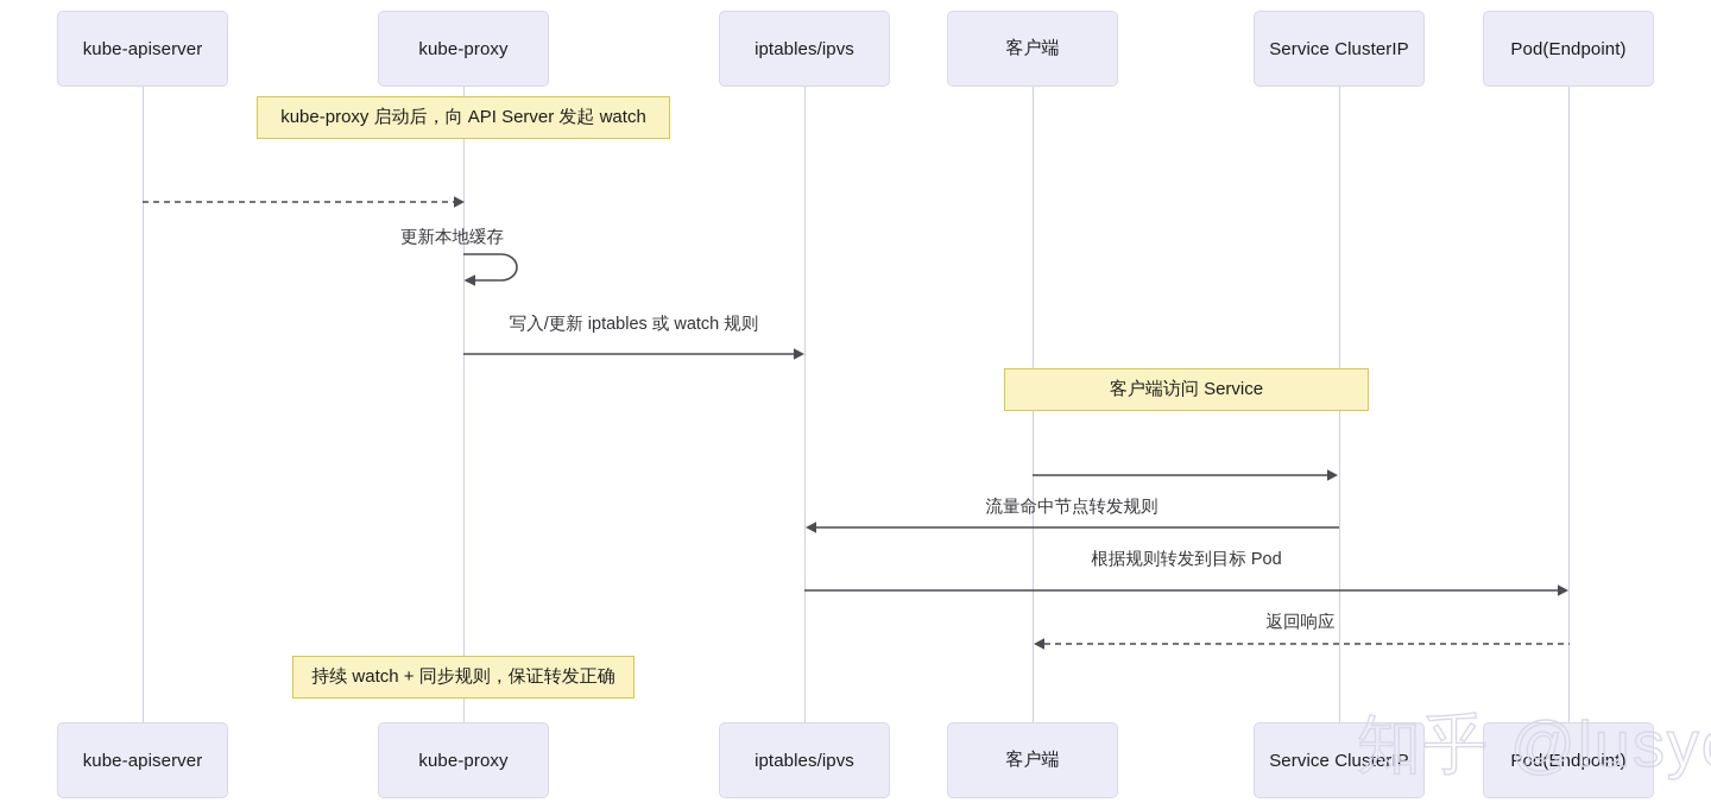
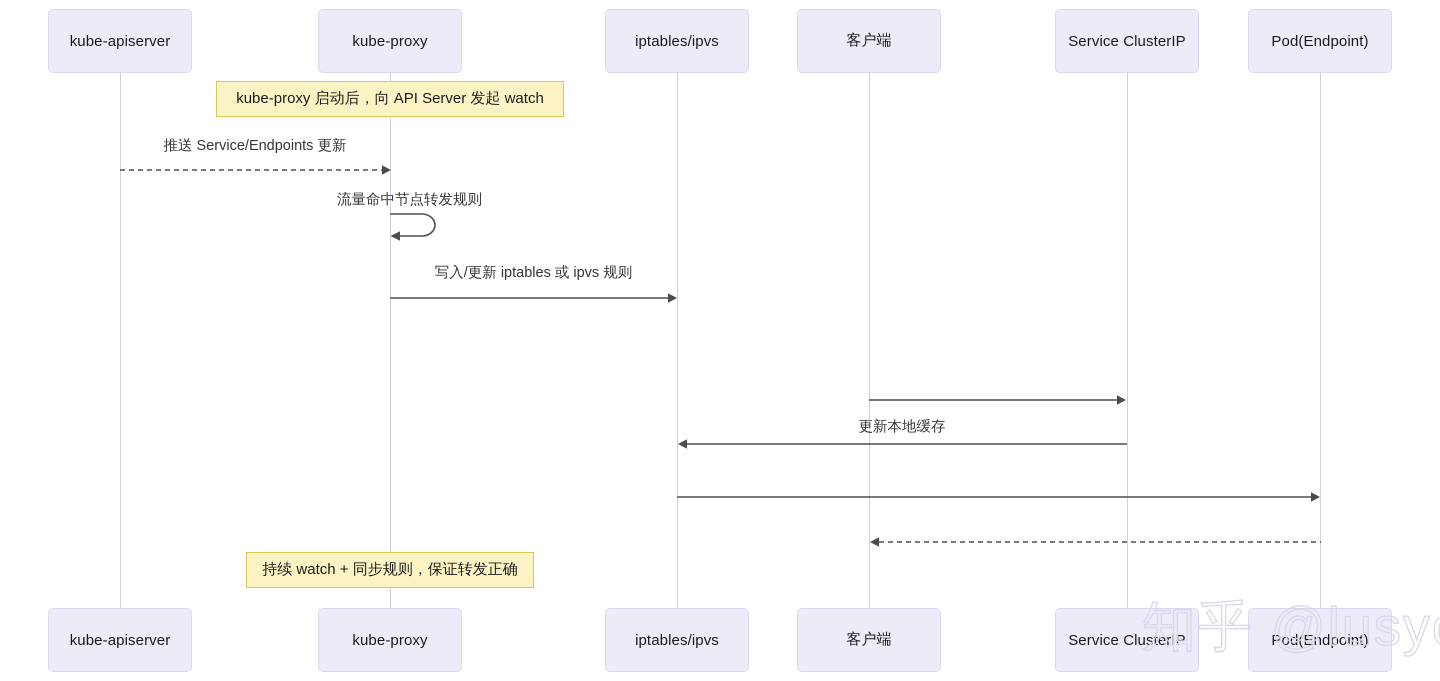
  kube-apiserver
  kube-proxy
  iptables/ipvs
  客户端
  Service ClusterIP
  Pod(Endpoint)
  kube-apiserver
  kube-proxy
  iptables/ipvs
  客户端
  Service ClusterIP
  Pod(Endpoint)
  kube-proxy 启动后，向 API Server 发起 watch
+ 推送 Service/Endpoints 更新
- 更新本地缓存
+ 流量命中节点转发规则
- 写入/更新 iptables 或 watch 规则
+ 写入/更新 iptables 或 ipvs 规则
- 客户端访问 Service
- 流量命中节点转发规则
+ 更新本地缓存
- 根据规则转发到目标 Pod
- 返回响应
  持续 watch + 同步规则，保证转发正确
  知乎 @lusy
